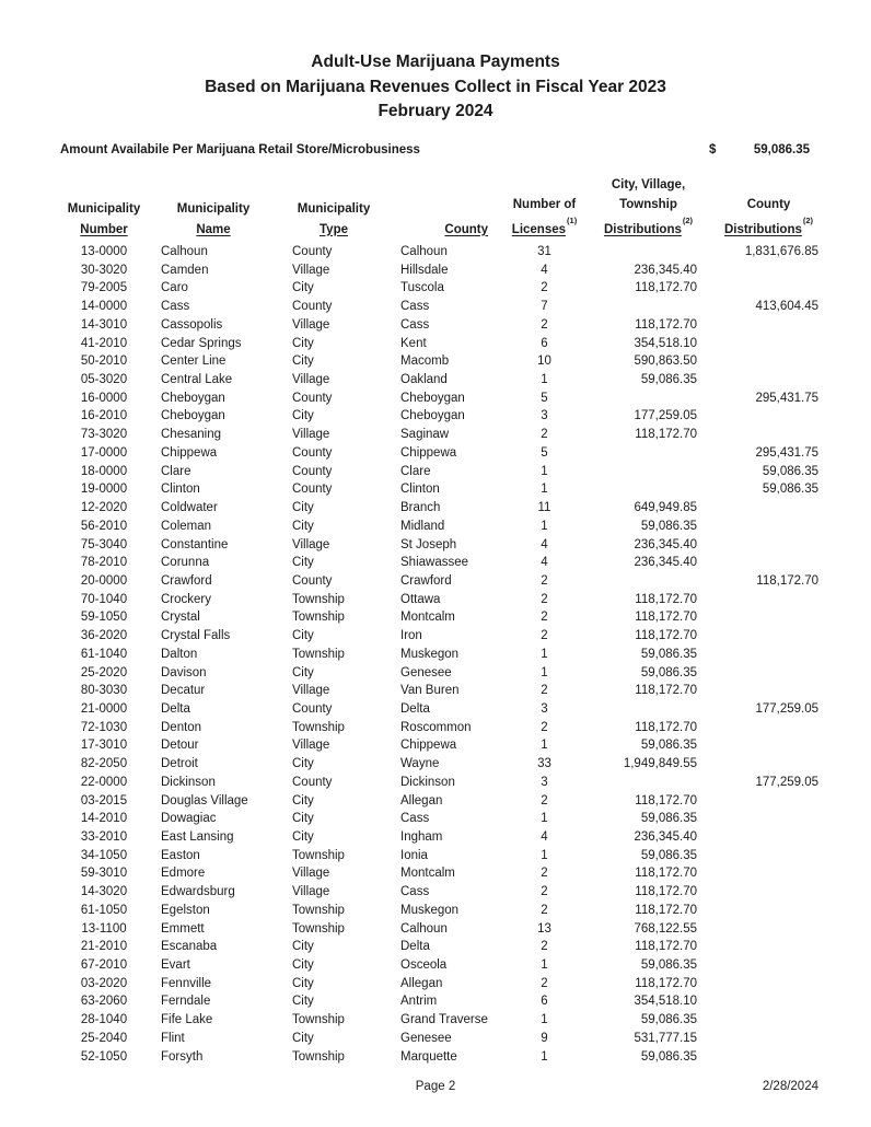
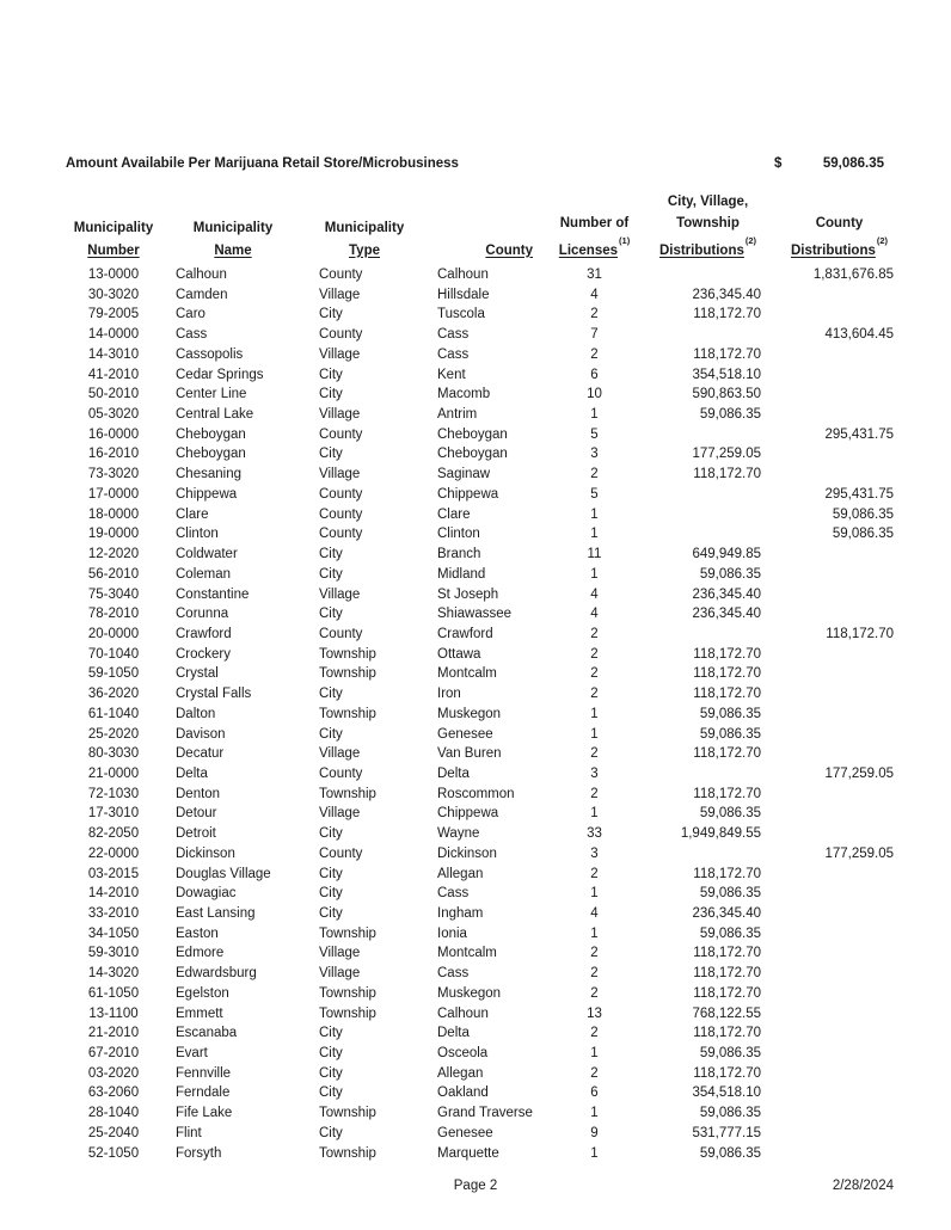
- Adult-Use Marijuana Payments
- Based on Marijuana Revenues Collect in Fiscal Year 2023
- February 2024
  Amount Availabile Per Marijuana Retail Store/Microbusiness
  $
  59,086.35
  Municipality Number	Municipality Name	Municipality Type	County	Number of Licenses(1)	City, Village, Township Distributions(2)	County Distributions(2)
  13-0000	Calhoun	County	Calhoun	31		1,831,676.85
  30-3020	Camden	Village	Hillsdale	4	236,345.40
  79-2005	Caro	City	Tuscola	2	118,172.70
  14-0000	Cass	County	Cass	7		413,604.45
  14-3010	Cassopolis	Village	Cass	2	118,172.70
  41-2010	Cedar Springs	City	Kent	6	354,518.10
  50-2010	Center Line	City	Macomb	10	590,863.50
- 05-3020	Central Lake	Village	Oakland	1	59,086.35
+ 05-3020	Central Lake	Village	Antrim	1	59,086.35
  16-0000	Cheboygan	County	Cheboygan	5		295,431.75
  16-2010	Cheboygan	City	Cheboygan	3	177,259.05
  73-3020	Chesaning	Village	Saginaw	2	118,172.70
  17-0000	Chippewa	County	Chippewa	5		295,431.75
  18-0000	Clare	County	Clare	1		59,086.35
  19-0000	Clinton	County	Clinton	1		59,086.35
  12-2020	Coldwater	City	Branch	11	649,949.85
  56-2010	Coleman	City	Midland	1	59,086.35
  75-3040	Constantine	Village	St Joseph	4	236,345.40
  78-2010	Corunna	City	Shiawassee	4	236,345.40
  20-0000	Crawford	County	Crawford	2		118,172.70
  70-1040	Crockery	Township	Ottawa	2	118,172.70
  59-1050	Crystal	Township	Montcalm	2	118,172.70
  36-2020	Crystal Falls	City	Iron	2	118,172.70
  61-1040	Dalton	Township	Muskegon	1	59,086.35
  25-2020	Davison	City	Genesee	1	59,086.35
  80-3030	Decatur	Village	Van Buren	2	118,172.70
  21-0000	Delta	County	Delta	3		177,259.05
  72-1030	Denton	Township	Roscommon	2	118,172.70
  17-3010	Detour	Village	Chippewa	1	59,086.35
  82-2050	Detroit	City	Wayne	33	1,949,849.55
  22-0000	Dickinson	County	Dickinson	3		177,259.05
  03-2015	Douglas Village	City	Allegan	2	118,172.70
  14-2010	Dowagiac	City	Cass	1	59,086.35
  33-2010	East Lansing	City	Ingham	4	236,345.40
  34-1050	Easton	Township	Ionia	1	59,086.35
  59-3010	Edmore	Village	Montcalm	2	118,172.70
  14-3020	Edwardsburg	Village	Cass	2	118,172.70
  61-1050	Egelston	Township	Muskegon	2	118,172.70
  13-1100	Emmett	Township	Calhoun	13	768,122.55
  21-2010	Escanaba	City	Delta	2	118,172.70
  67-2010	Evart	City	Osceola	1	59,086.35
  03-2020	Fennville	City	Allegan	2	118,172.70
- 63-2060	Ferndale	City	Antrim	6	354,518.10
+ 63-2060	Ferndale	City	Oakland	6	354,518.10
  28-1040	Fife Lake	Township	Grand Traverse	1	59,086.35
  25-2040	Flint	City	Genesee	9	531,777.15
  52-1050	Forsyth	Township	Marquette	1	59,086.35
  Page 2
  2/28/2024
